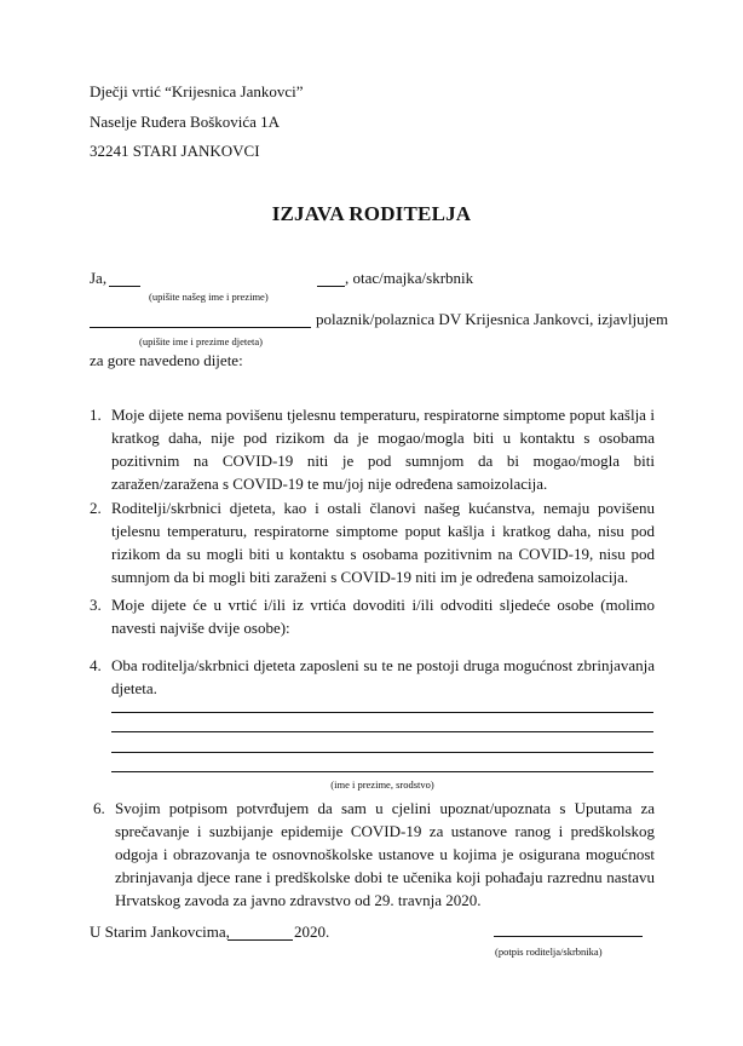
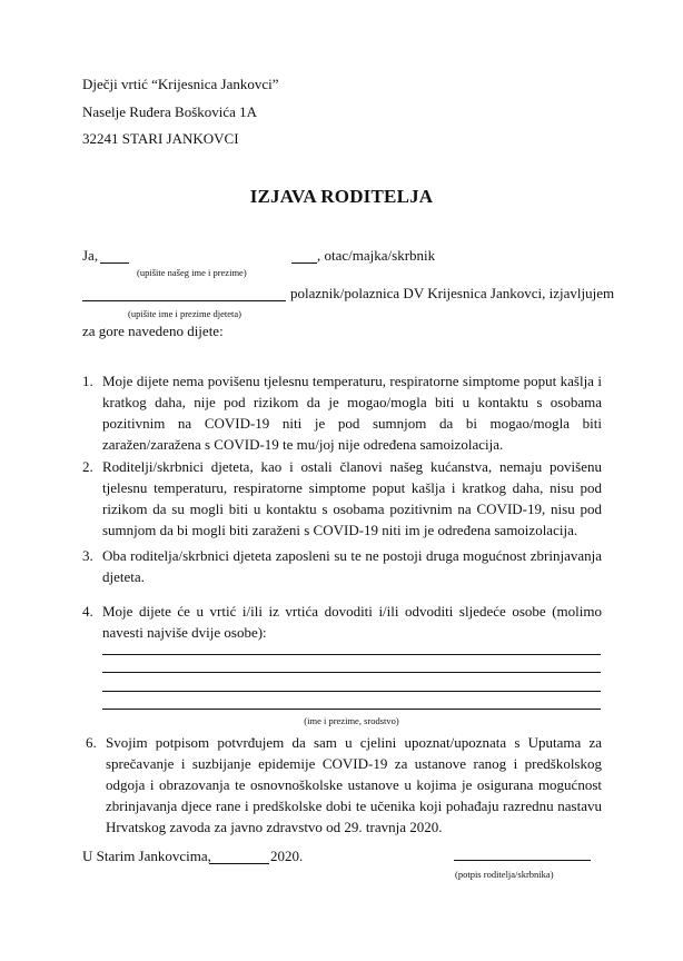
  Dječji vrtić “Krijesnica Jankovci”
  Naselje Ruđera Boškovića 1A
  32241 STARI JANKOVCI
  IZJAVA RODITELJA
  Ja,
  , otac/majka/skrbnik
  (upišite našeg ime i prezime)
  polaznik/polaznica DV Krijesnica Jankovci, izjavljujem
  (upišite ime i prezime djeteta)
  za gore navedeno dijete:
  1.
  Moje dijete nema povišenu tjelesnu temperaturu, respiratorne simptome poput kašlja i kratkog daha, nije pod rizikom da je mogao/mogla biti u kontaktu s osobama pozitivnim na COVID-19 niti je pod sumnjom da bi mogao/mogla biti zaražen/zaražena s COVID-19 te mu/joj nije određena samoizolacija.
  2.
  Roditelji/skrbnici djeteta, kao i ostali članovi našeg kućanstva, nemaju povišenu tjelesnu temperaturu, respiratorne simptome poput kašlja i kratkog daha, nisu pod rizikom da su mogli biti u kontaktu s osobama pozitivnim na COVID-19, nisu pod sumnjom da bi mogli biti zaraženi s COVID-19 niti im je određena samoizolacija.
  3.
- Moje dijete će u vrtić i/ili iz vrtića dovoditi i/ili odvoditi sljedeće osobe (molimo navesti najviše dvije osobe):
+ Oba roditelja/skrbnici djeteta zaposleni su te ne postoji druga mogućnost zbrinjavanja djeteta.
  4.
- Oba roditelja/skrbnici djeteta zaposleni su te ne postoji druga mogućnost zbrinjavanja djeteta.
+ Moje dijete će u vrtić i/ili iz vrtića dovoditi i/ili odvoditi sljedeće osobe (molimo navesti najviše dvije osobe):
  (ime i prezime, srodstvo)
  6.
  Svojim potpisom potvrđujem da sam u cjelini upoznat/upoznata s Uputama za sprečavanje i suzbijanje epidemije COVID-19 za ustanove ranog i predškolskog odgoja i obrazovanja te osnovnoškolske ustanove u kojima je osigurana mogućnost zbrinjavanja djece rane i predškolske dobi te učenika koji pohađaju razrednu nastavu Hrvatskog zavoda za javno zdravstvo od 29. travnja 2020.
  U Starim Jankovcima,
  2020.
  (potpis roditelja/skrbnika)
